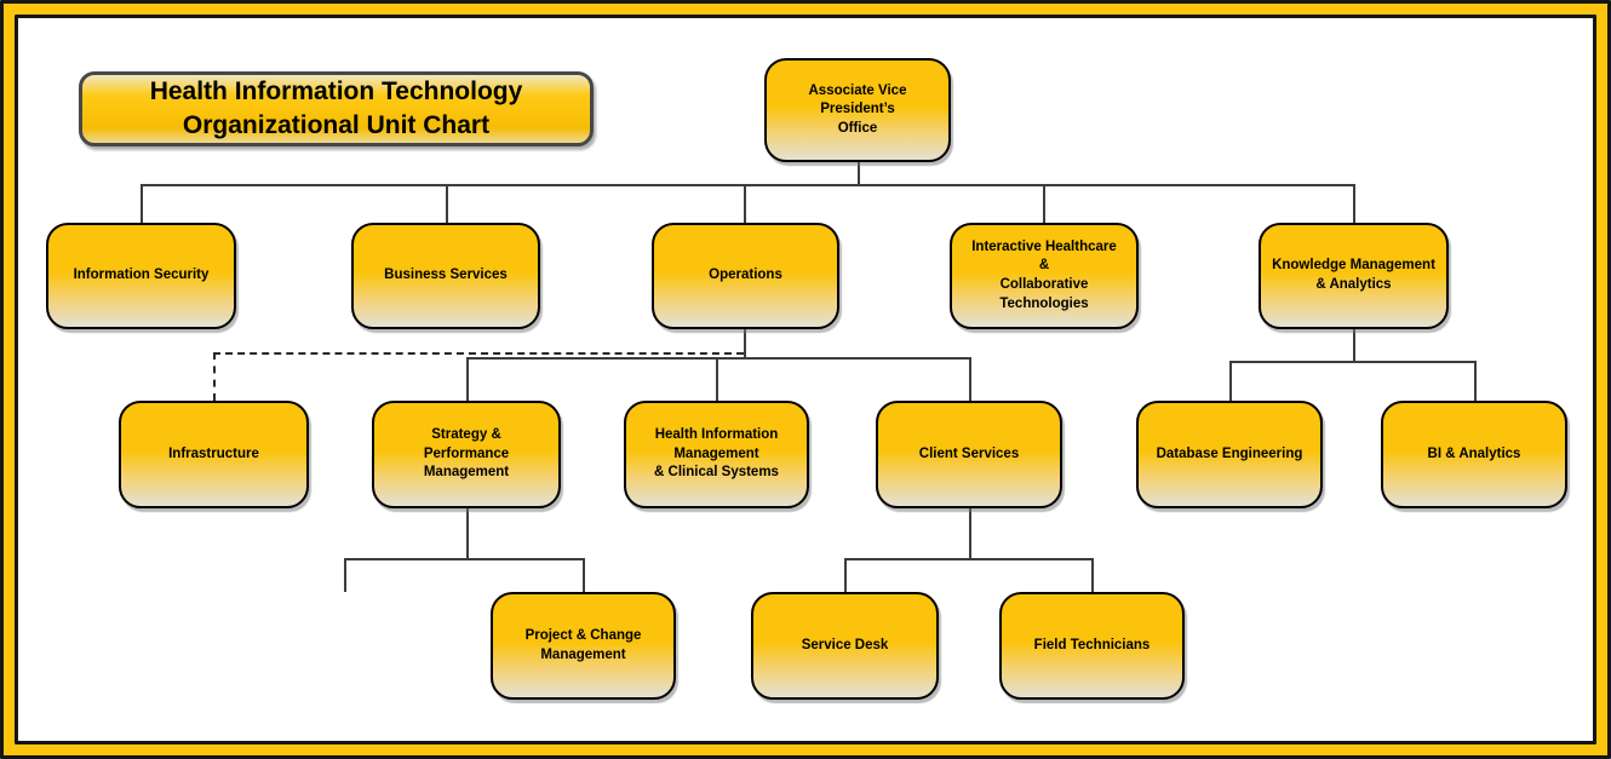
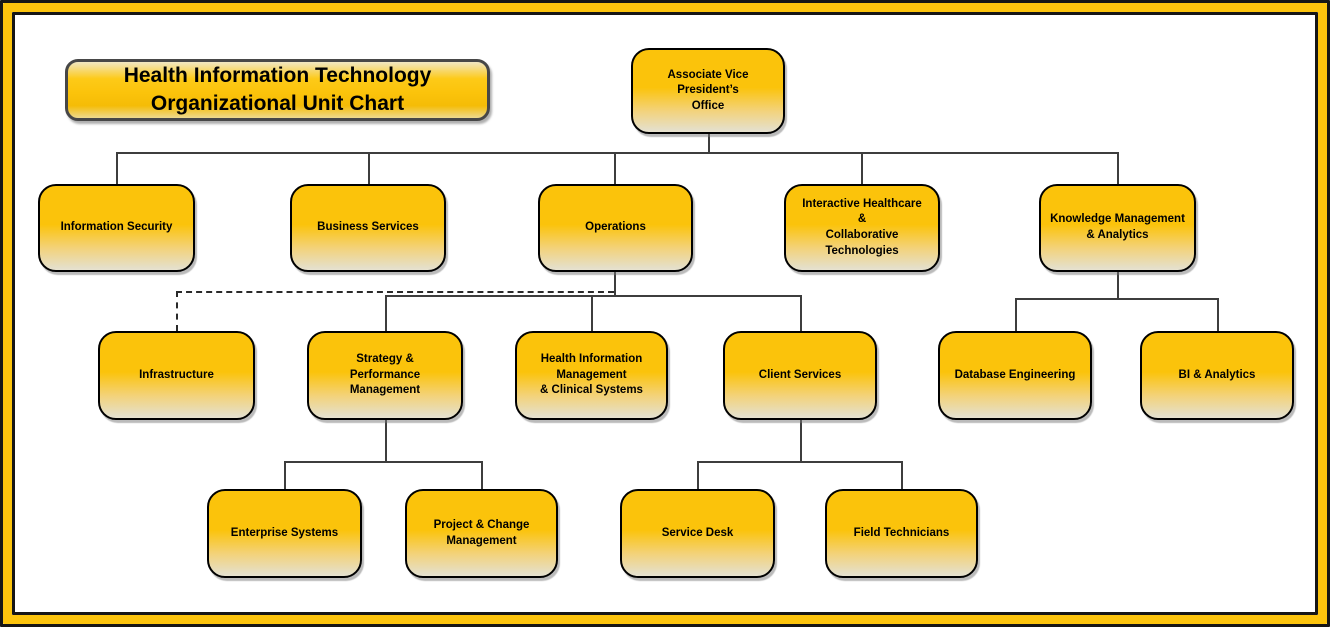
  Health Information Technology
  Organizational Unit Chart
  Associate Vice President’s
  Office
  Information Security
  Business Services
  Operations
  Interactive Healthcare
  &
  Collaborative Technologies
  Knowledge Management
  & Analytics
  Infrastructure
  Strategy &
  Performance Management
  Health Information
  Management
  & Clinical Systems
  Client Services
  Database Engineering
  BI & Analytics
+ Enterprise Systems
  Project & Change
  Management
  Service Desk
  Field Technicians
